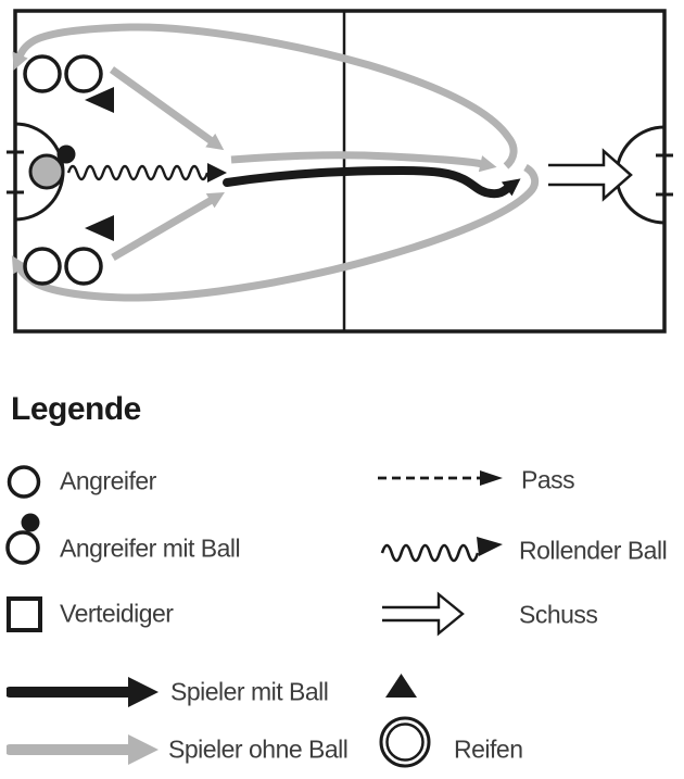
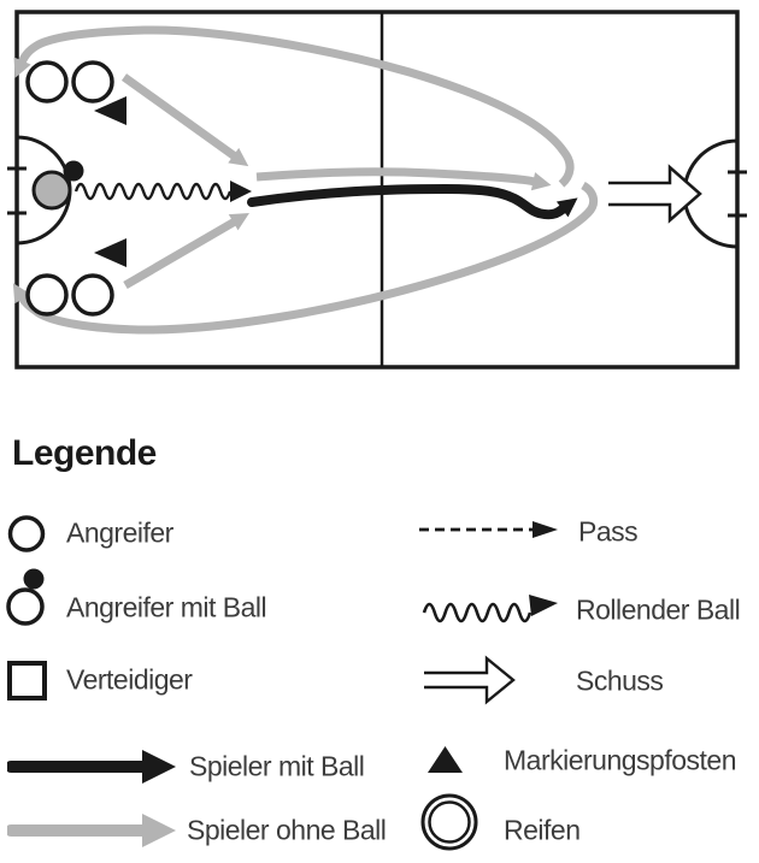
  Legende
  Angreifer
  Angreifer mit Ball
  Verteidiger
  Spieler mit Ball
  Spieler ohne Ball
  Pass
  Rollender Ball
  Schuss
+ Markierungspfosten
  Reifen
